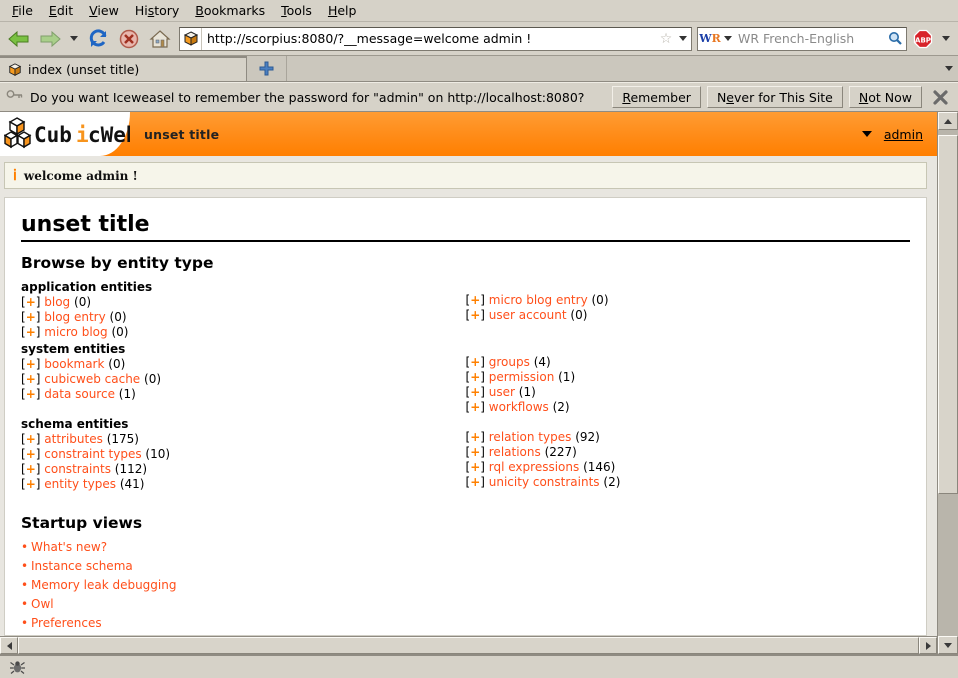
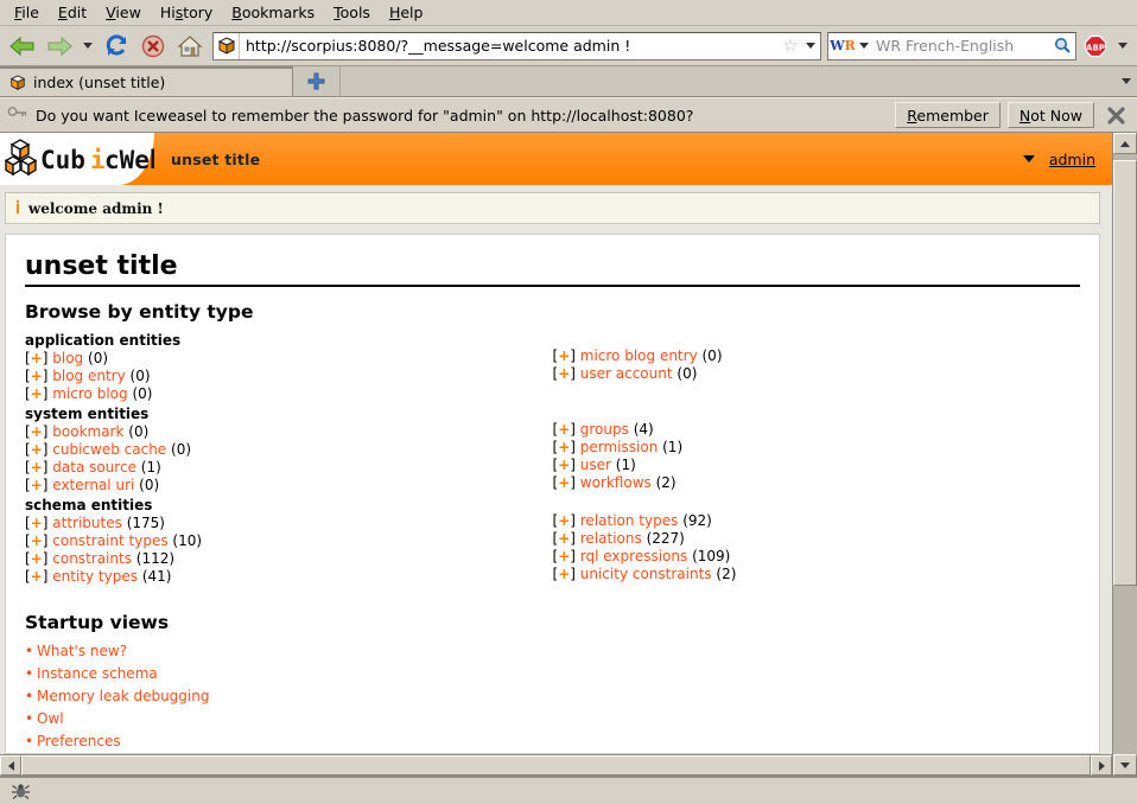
  File
  Edit
  View
  History
  Bookmarks
  Tools
  Help
  http://scorpius:8080/?__message=welcome admin !
  ☆
  WR
  WR French-English
  ABP
  index (unset title)
  Do you want Iceweasel to remember the password for "admin" on http://localhost:8080?
  Remember
- Never for This Site
  Not Now
  Cub
  i
  cWe
  unset title
  admin
  ℹ
  welcome admin !
  unset title
  Browse by entity type
  application entities
  [+] blog (0)
  [+] blog entry (0)
  [+] micro blog (0)
  [+] micro blog entry (0)
  [+] user account (0)
  system entities
  [+] bookmark (0)
  [+] cubicweb cache (0)
  [+] data source (1)
+ [+] external uri (0)
  [+] groups (4)
  [+] permission (1)
  [+] user (1)
  [+] workflows (2)
  schema entities
  [+] attributes (175)
  [+] constraint types (10)
  [+] constraints (112)
  [+] entity types (41)
  [+] relation types (92)
  [+] relations (227)
- [+] rql expressions (146)
+ [+] rql expressions (109)
  [+] unicity constraints (2)
  Startup views
  What's new?
  Instance schema
  Memory leak debugging
  Owl
  Preferences
